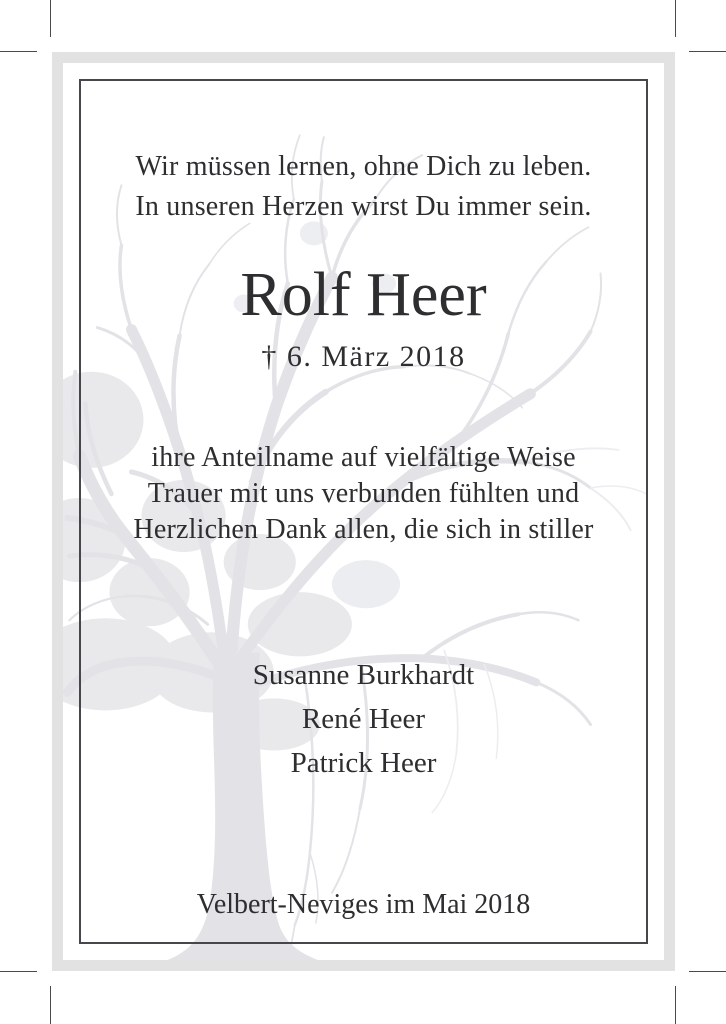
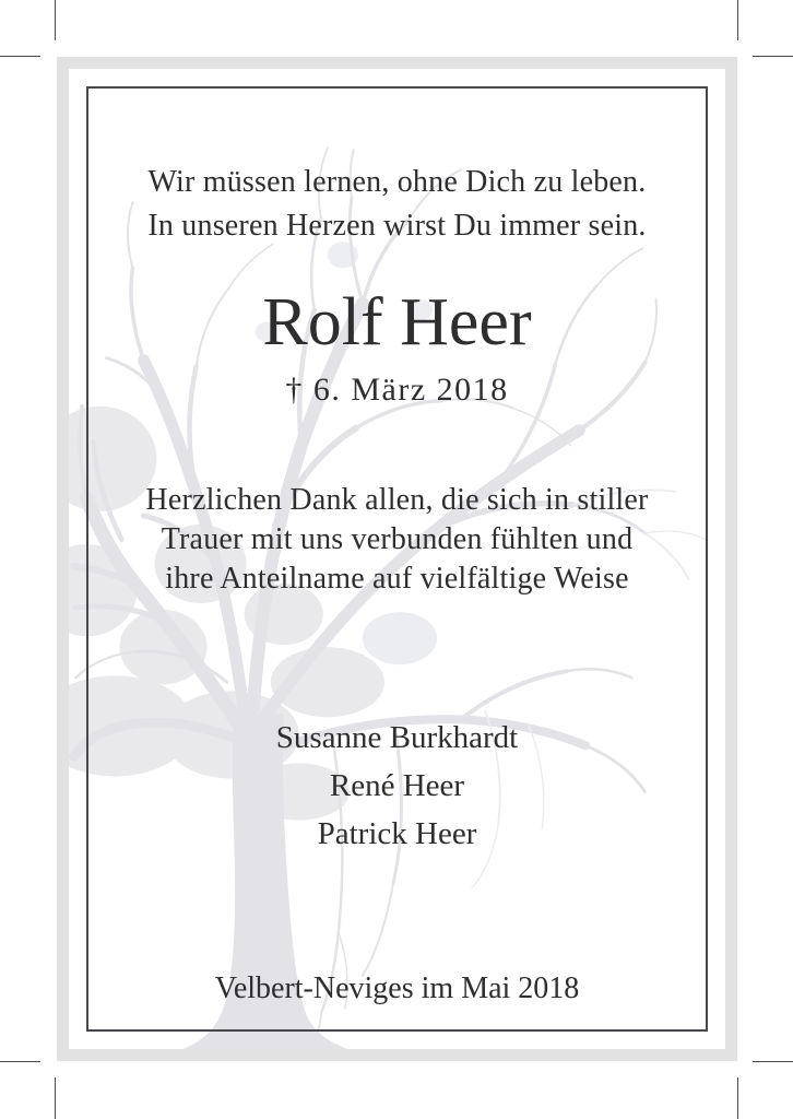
  Wir müssen lernen, ohne Dich zu leben.
  In unseren Herzen wirst Du immer sein.
  Rolf Heer
  † 6. März 2018
- ihre Anteilname auf vielfältige Weise
+ Herzlichen Dank allen, die sich in stiller
  Trauer mit uns verbunden fühlten und
- Herzlichen Dank allen, die sich in stiller
+ ihre Anteilname auf vielfältige Weise
  Susanne Burkhardt
  René Heer
  Patrick Heer
  Velbert-Neviges im Mai 2018
